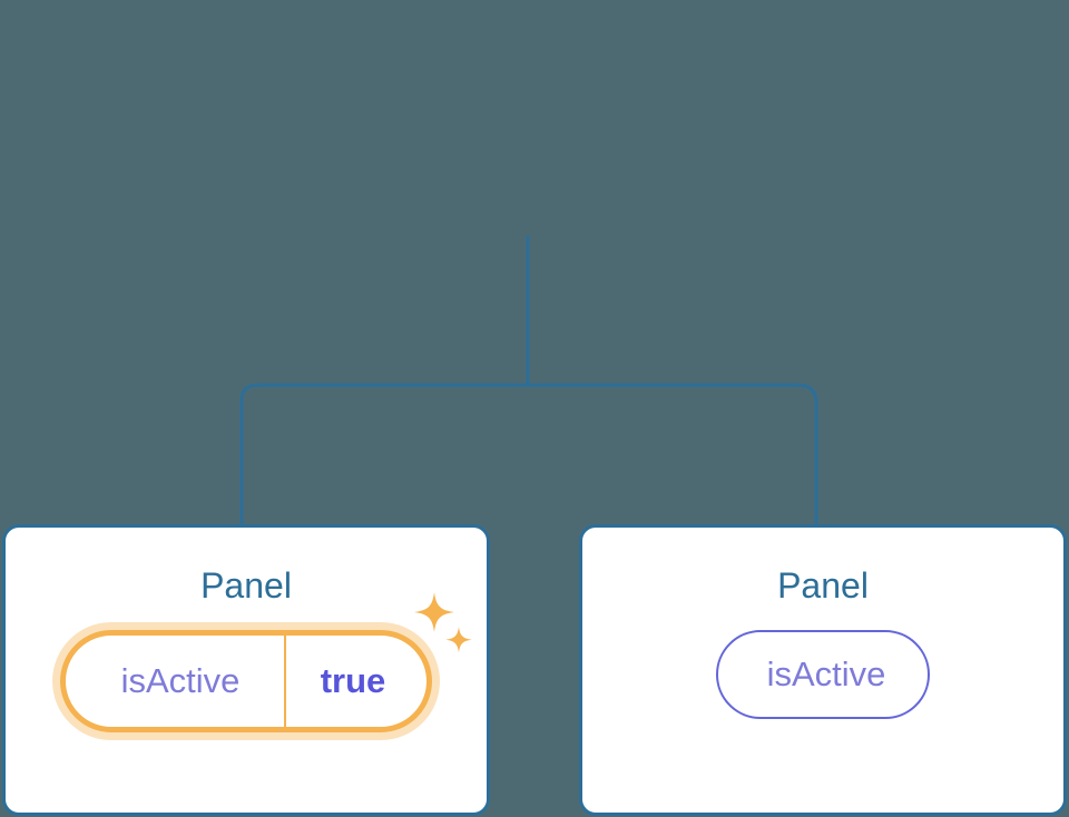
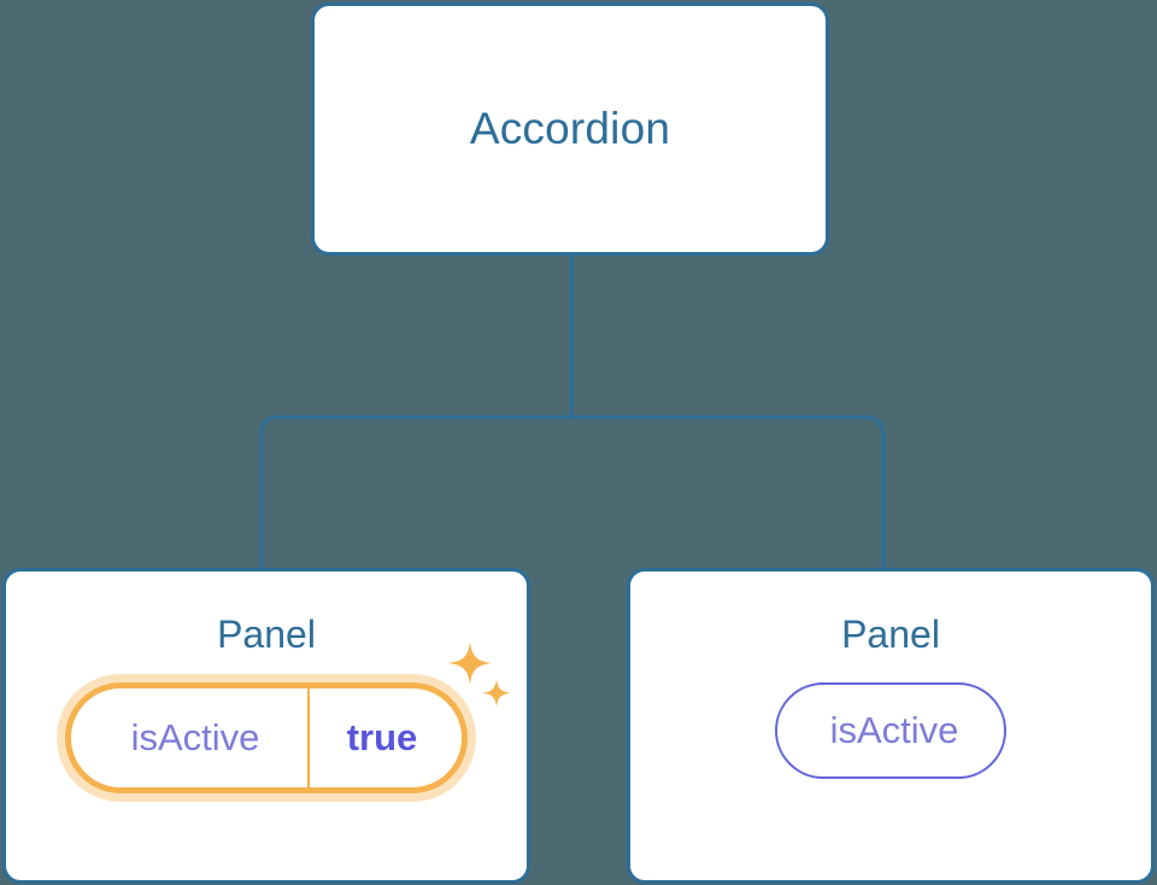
+ Accordion
  Panel
  isActive
  true
  Panel
  isActive
